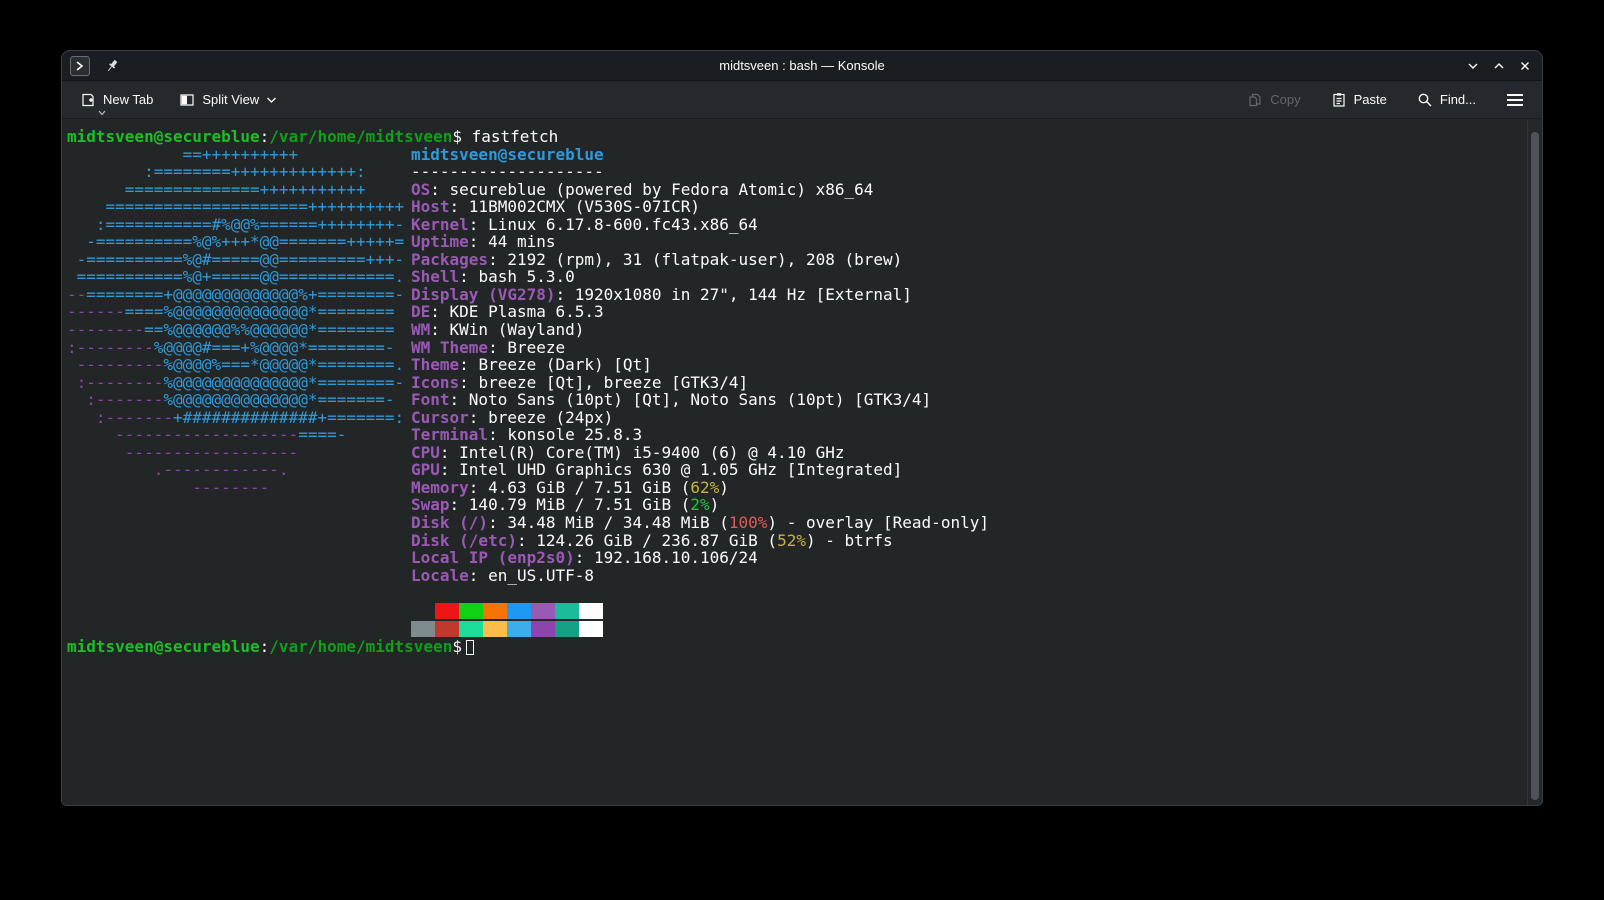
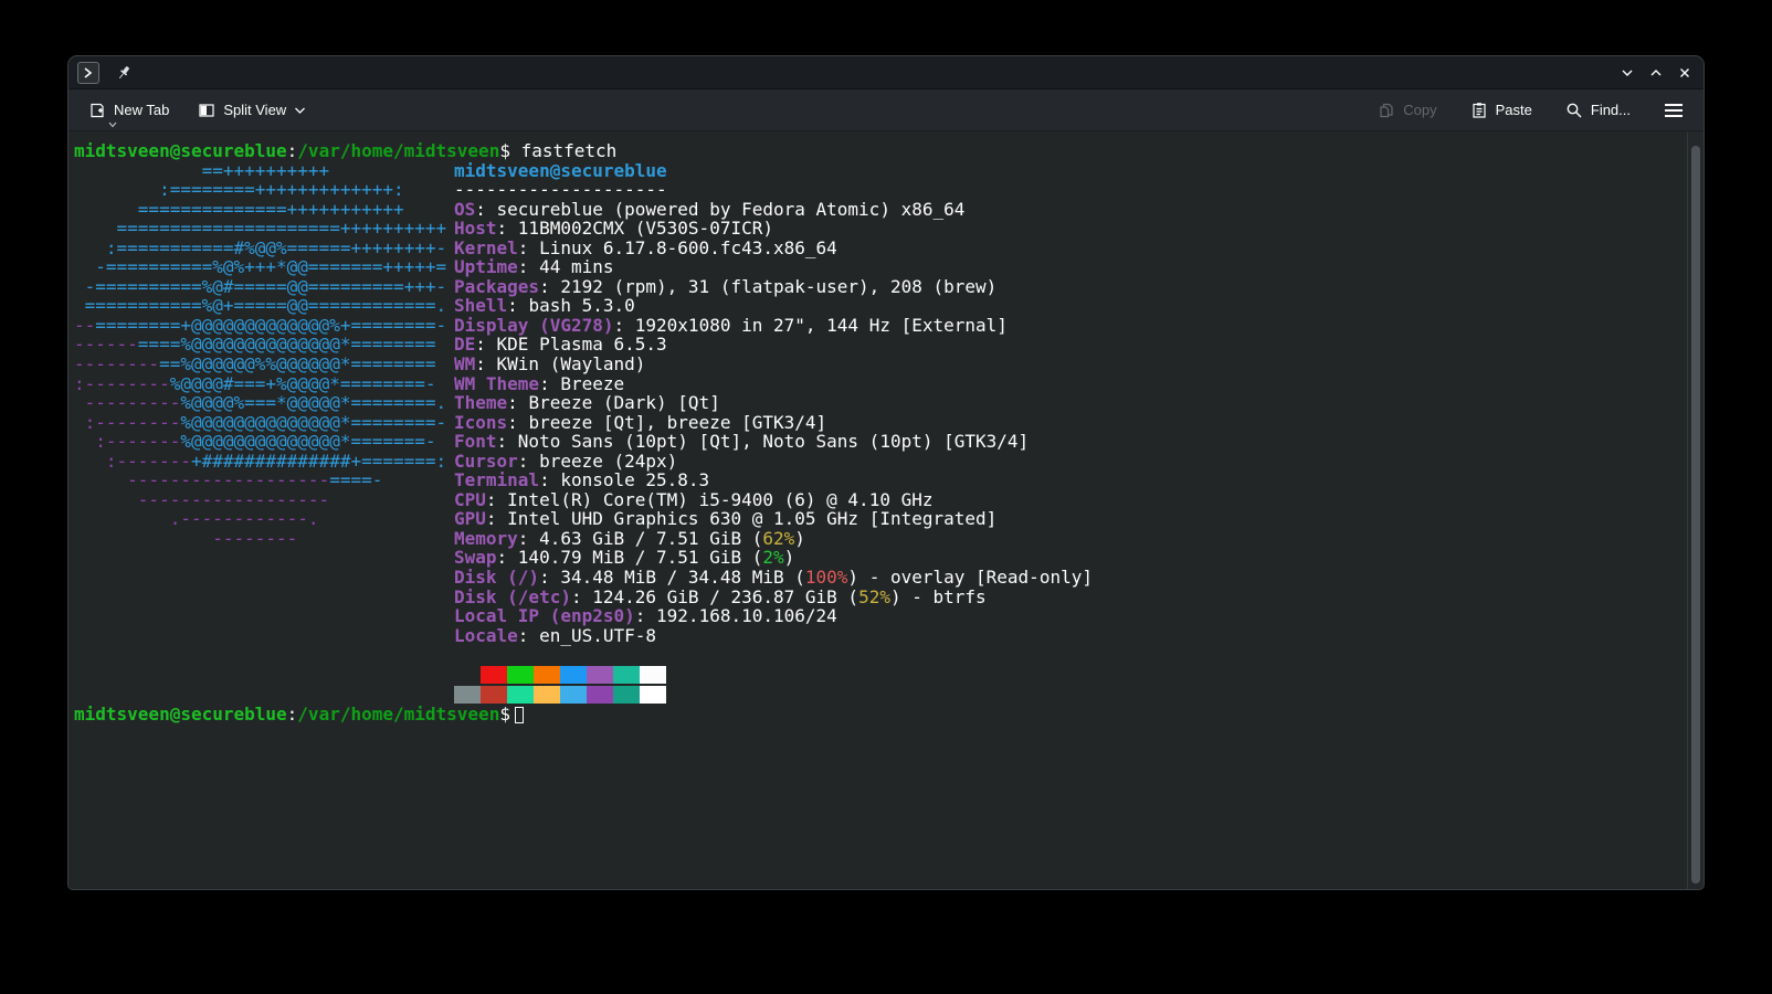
- midtsveen : bash — Konsole
  New Tab
  Split View
  Copy
  Paste
  Find...
  midtsveen@secureblue:/var/home/midtsveen$ fastfetch
  ==++++++++++ :========+++++++++++++: ==============+++++++++++ =====================++++++++++ :===========#%@@%======++++++++- -==========%@%+++*@@=======+++++= -==========%@#=====@@=========+++- ===========%@+=====@@============. --========+@@@@@@@@@@@@@%+========- ------====%@@@@@@@@@@@@@@*======== --------==%@@@@@@%%@@@@@@*======== :--------%@@@@#===+%@@@@*========- ---------%@@@@%===*@@@@@*========. :--------%@@@@@@@@@@@@@@*========- :-------%@@@@@@@@@@@@@@*=======- :-------+##############+=======: -------------------====- ------------------ .------------. --------
  midtsveen@secureblue -------------------- OS: secureblue (powered by Fedora Atomic) x86_64 Host: 11BM002CMX (V530S-07ICR) Kernel: Linux 6.17.8-600.fc43.x86_64 Uptime: 44 mins Packages: 2192 (rpm), 31 (flatpak-user), 208 (brew) Shell: bash 5.3.0 Display (VG278): 1920x1080 in 27", 144 Hz [External] DE: KDE Plasma 6.5.3 WM: KWin (Wayland) WM Theme: Breeze Theme: Breeze (Dark) [Qt] Icons: breeze [Qt], breeze [GTK3/4] Font: Noto Sans (10pt) [Qt], Noto Sans (10pt) [GTK3/4] Cursor: breeze (24px) Terminal: konsole 25.8.3 CPU: Intel(R) Core(TM) i5-9400 (6) @ 4.10 GHz GPU: Intel UHD Graphics 630 @ 1.05 GHz [Integrated] Memory: 4.63 GiB / 7.51 GiB (62%) Swap: 140.79 MiB / 7.51 GiB (2%) Disk (/): 34.48 MiB / 34.48 MiB (100%) - overlay [Read-only] Disk (/etc): 124.26 GiB / 236.87 GiB (52%) - btrfs Local IP (enp2s0): 192.168.10.106/24 Locale: en_US.UTF-8
  midtsveen@secureblue:/var/home/midtsveen$
